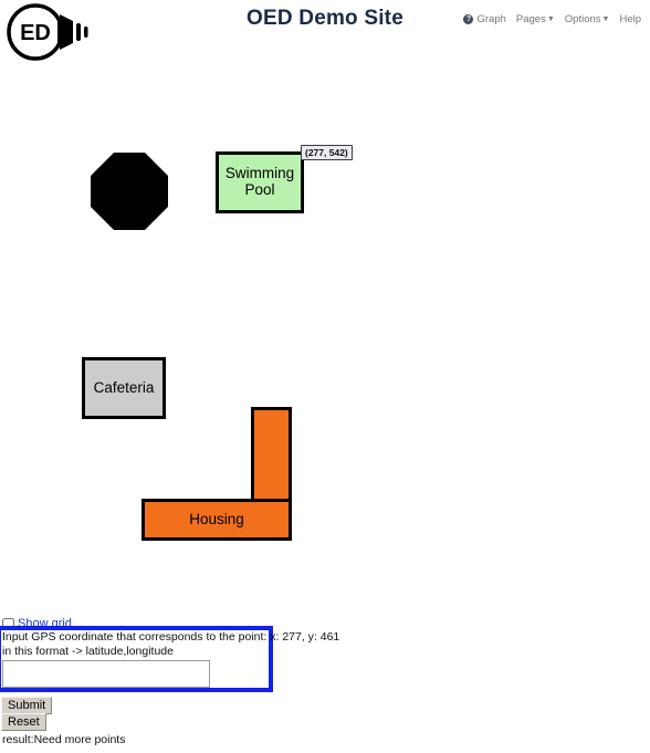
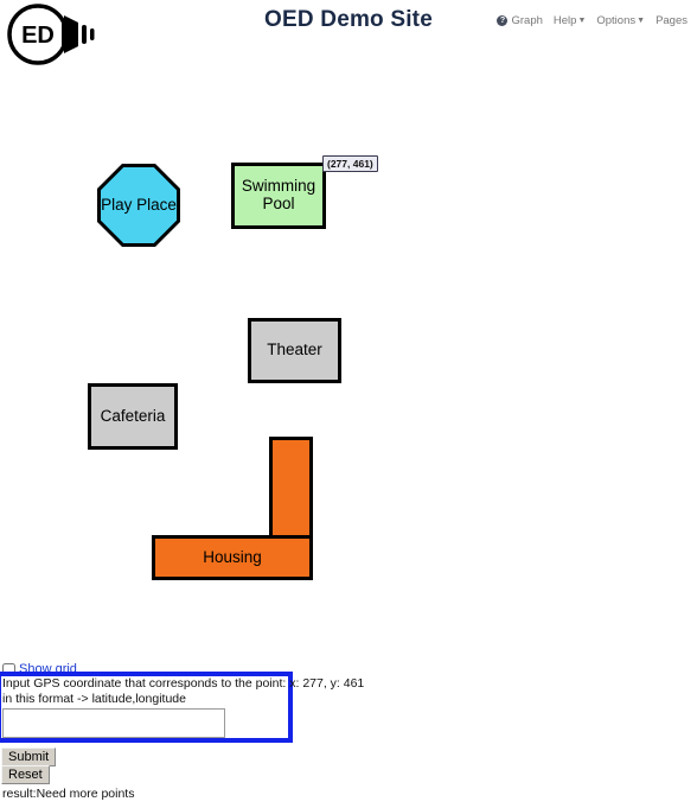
  ED
  OED Demo Site
  Graph
- Pages
+ Help
  Options
- Help
+ Pages
+ Play Place
  Swimming Pool
- (277, 542)
+ (277, 461)
+ Theater
  Cafeteria
  Housing
  Show grid
  Input GPS coordinate that corresponds to the point: x: 277, y: 461
  in this format -> latitude,longitude
  Submit
  Reset
  result:Need more points
